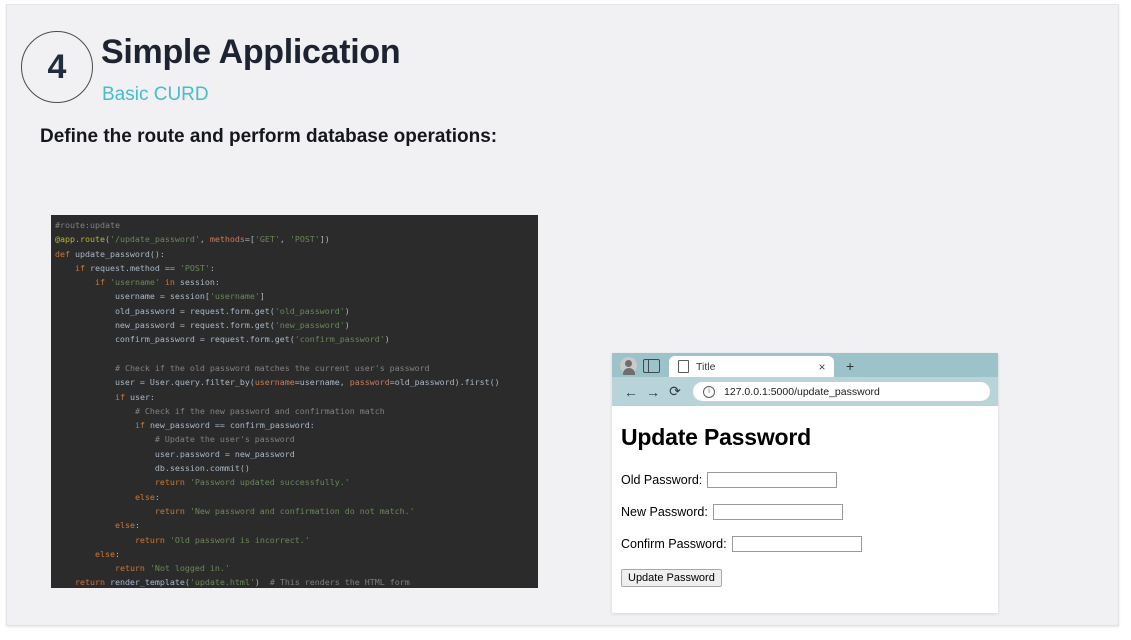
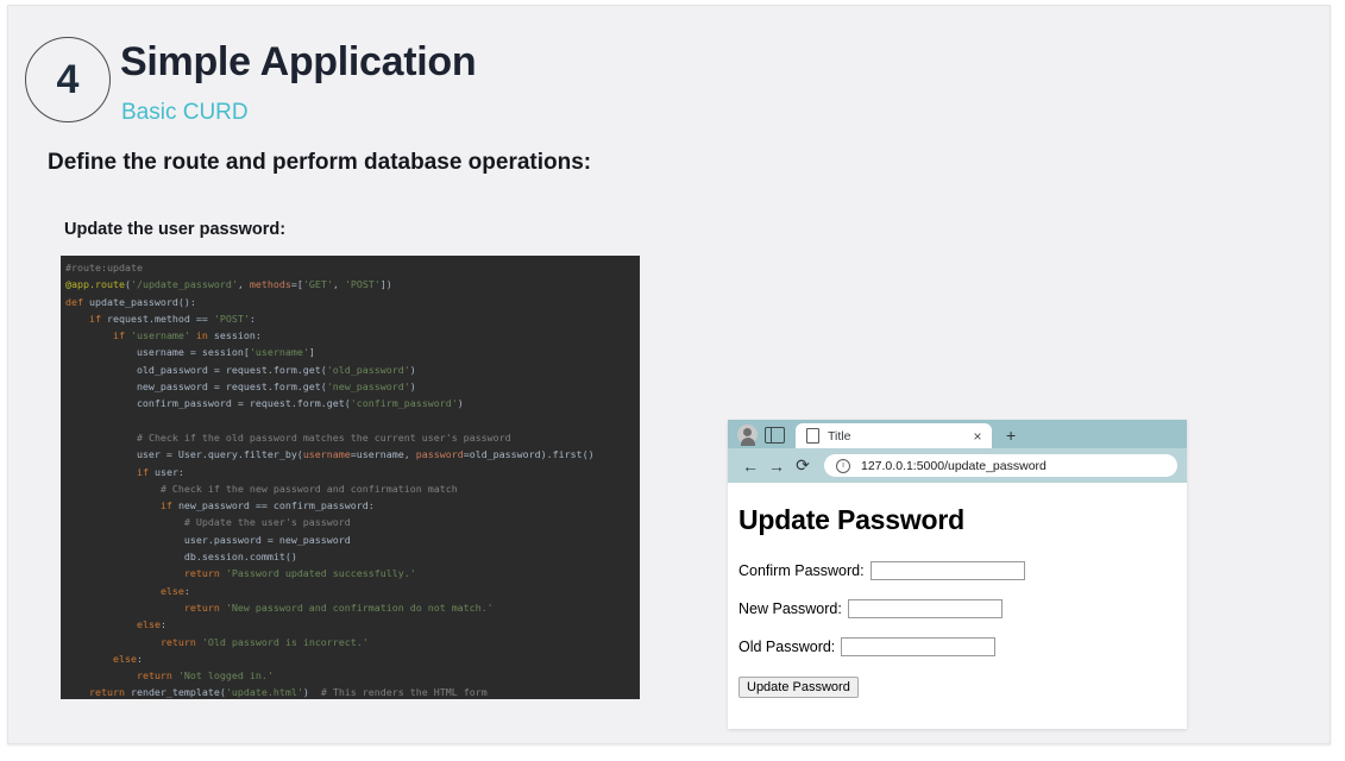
  4
  Simple Application
  Basic CURD
  Define the route and perform database operations:
+ Update the user password:
  #route:update
  @app.route('/update_password', methods=['GET', 'POST'])
  def update_password():
  if request.method == 'POST':
  if 'username' in session:
  username = session['username']
  old_password = request.form.get('old_password')
  new_password = request.form.get('new_password')
  confirm_password = request.form.get('confirm_password')
  # Check if the old password matches the current user's password
  user = User.query.filter_by(username=username, password=old_password).first()
  if user:
  # Check if the new password and confirmation match
  if new_password == confirm_password:
  # Update the user's password
  user.password = new_password
  db.session.commit()
  return 'Password updated successfully.'
  else:
  return 'New password and confirmation do not match.'
  else:
  return 'Old password is incorrect.'
  else:
  return 'Not logged in.'
  return render_template('update.html') # This renders the HTML form
  Title
  ×
  +
  ←
  →
  ⟳
  127.0.0.1:5000/update_password
  Update Password
- Old Password:
+ Confirm Password:
  New Password:
- Confirm Password:
+ Old Password:
  Update Password
